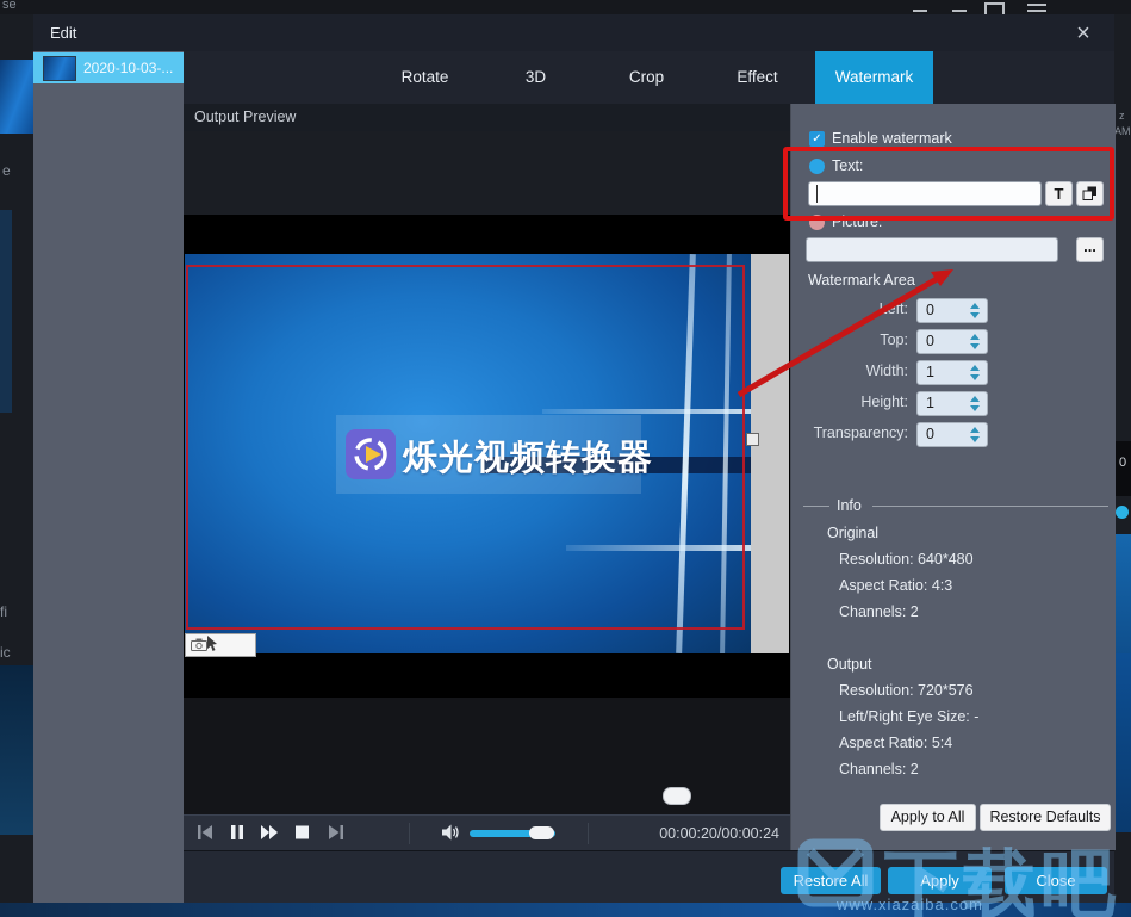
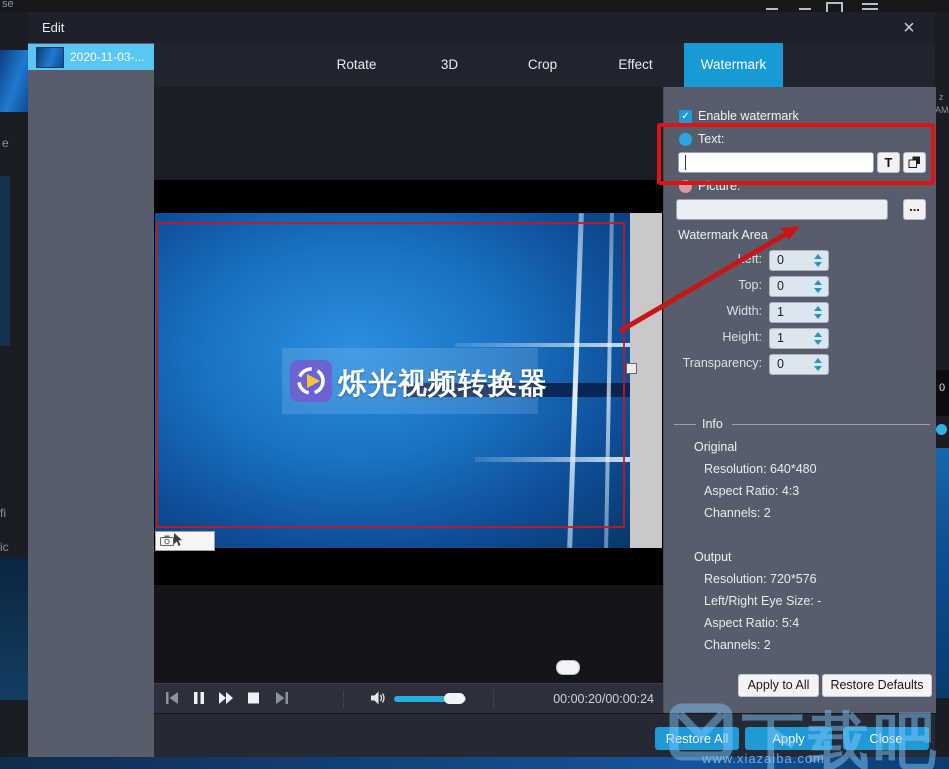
  se
  e
  fi
  ic
  z
  AM
  0
  Edit
  ×
- 2020-10-03-...
+ 2020-11-03-...
  Rotate
  3D
  Crop
  Effect
  Watermark
- Output Preview
  烁光视频转换器
  00:00:20/00:00:24
  ✓
  Enable watermark
  Text:
  T
  Picture:
  ...
  Watermark Area
  0
  Top:
  0
  Width:
  1
  Height:
  1
  Transparency:
  0
  Info
  Original
  Resolution: 640*480
  Aspect Ratio: 4:3
  Channels: 2
  Output
  Resolution: 720*576
  Left/Right Eye Size: -
  Aspect Ratio: 5:4
  Channels: 2
  Apply to All
  Restore Defaults
  Restore All
  Apply
  Close
  下载吧
  www.xiazaiba.com
